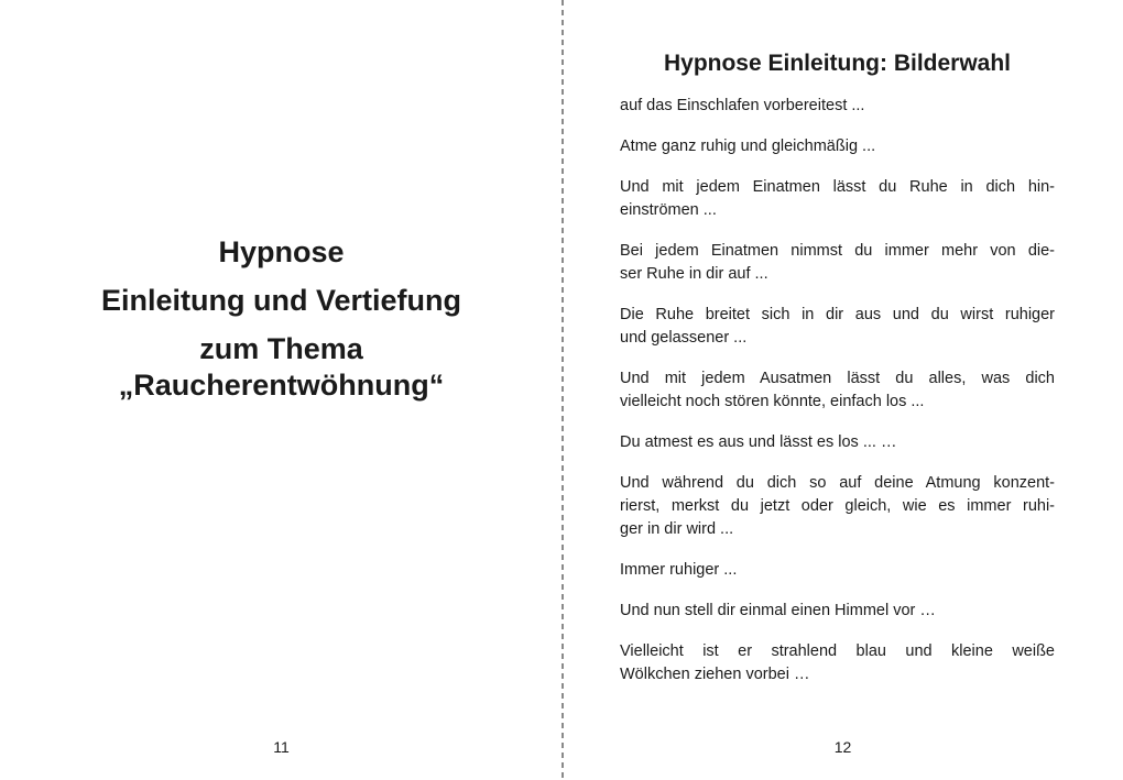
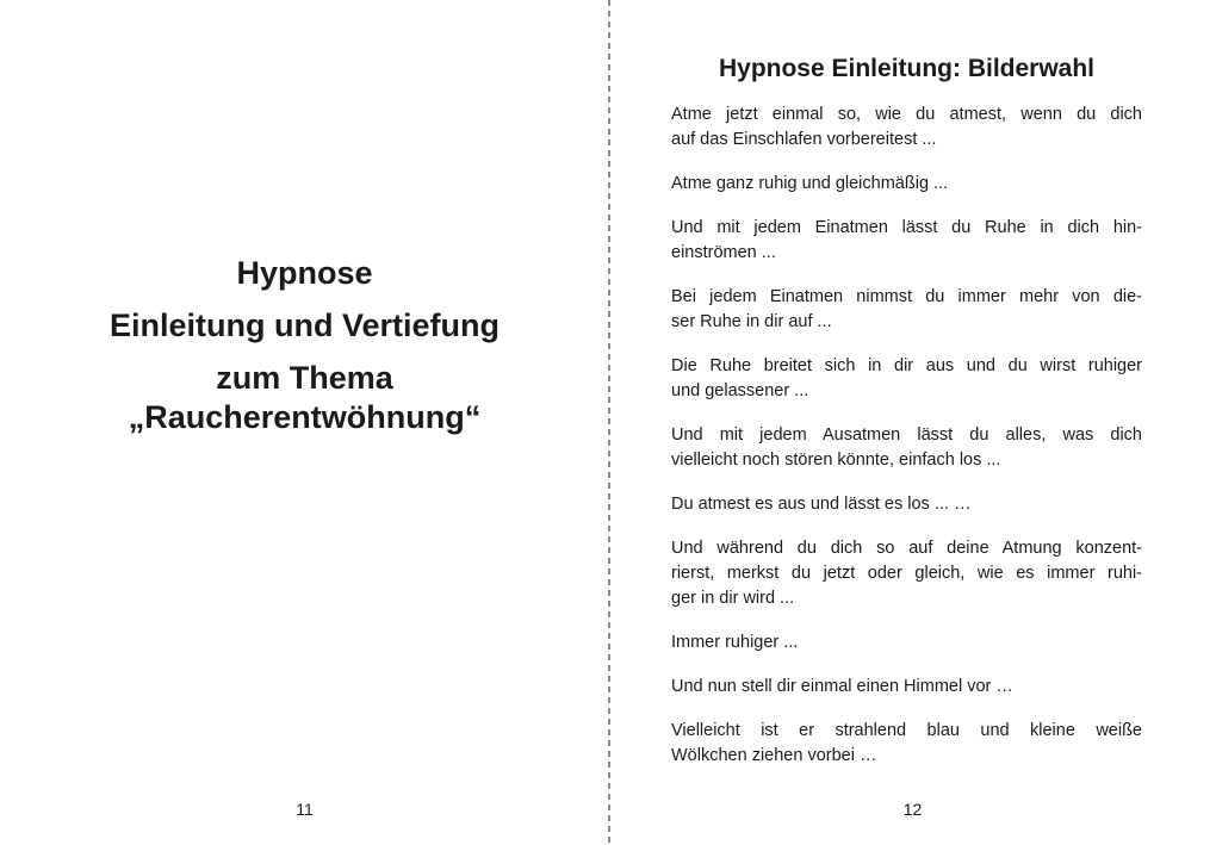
  Hypnose
  Einleitung und Vertiefung
  zum Thema
  „Raucherentwöhnung“
  11
  Hypnose Einleitung: Bilderwahl
+ Atme jetzt einmal so, wie du atmest, wenn du dich
  auf das Einschlafen vorbereitest ...
  Atme ganz ruhig und gleichmäßig ...
  Und mit jedem Einatmen lässt du Ruhe in dich hin-
  einströmen ...
  Bei jedem Einatmen nimmst du immer mehr von die-
  ser Ruhe in dir auf ...
  Die Ruhe breitet sich in dir aus und du wirst ruhiger
  und gelassener ...
  Und mit jedem Ausatmen lässt du alles, was dich
  vielleicht noch stören könnte, einfach los ...
  Du atmest es aus und lässt es los ... …
  Und während du dich so auf deine Atmung konzent-
  rierst, merkst du jetzt oder gleich, wie es immer ruhi-
  ger in dir wird ...
  Immer ruhiger ...
  Und nun stell dir einmal einen Himmel vor …
  Vielleicht ist er strahlend blau und kleine weiße
  Wölkchen ziehen vorbei …
  12
